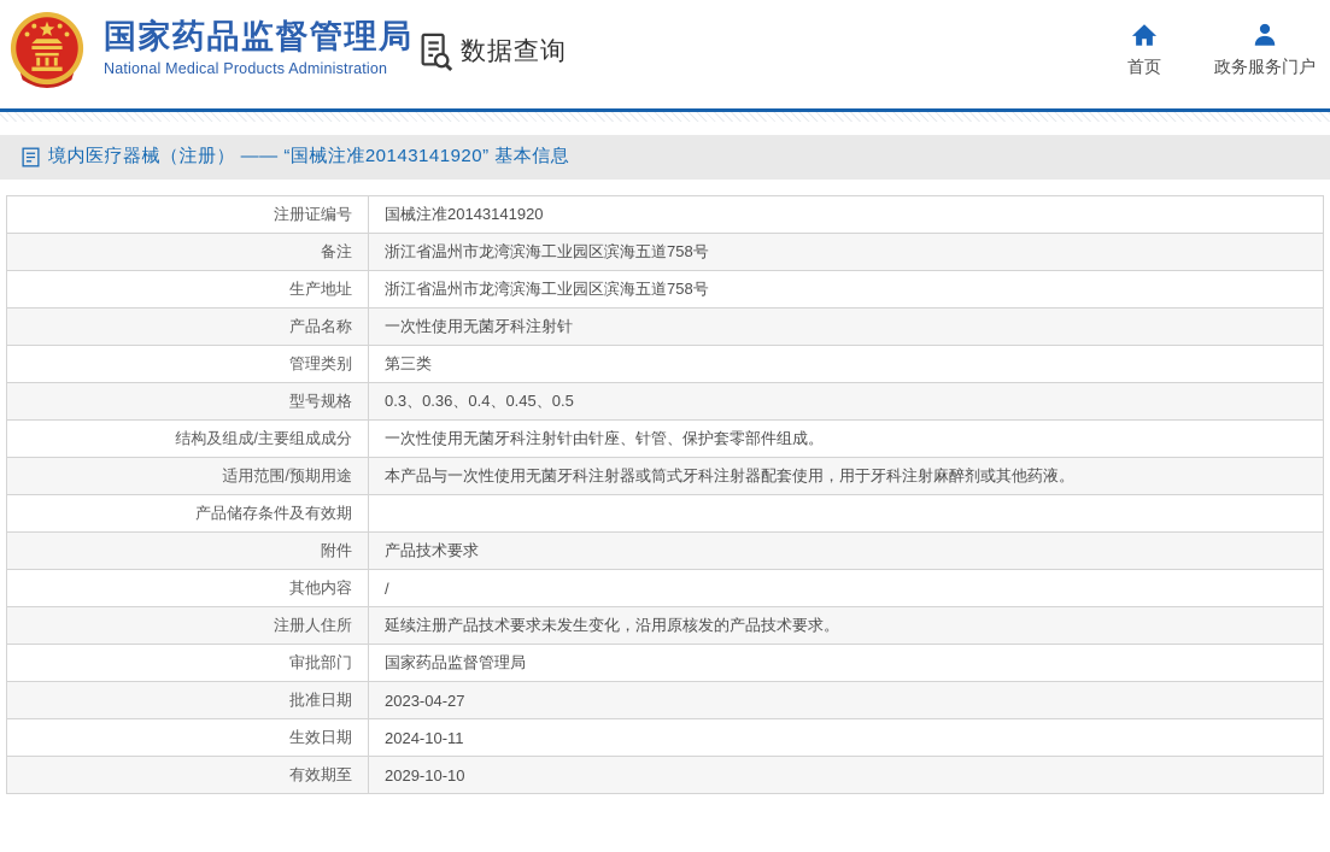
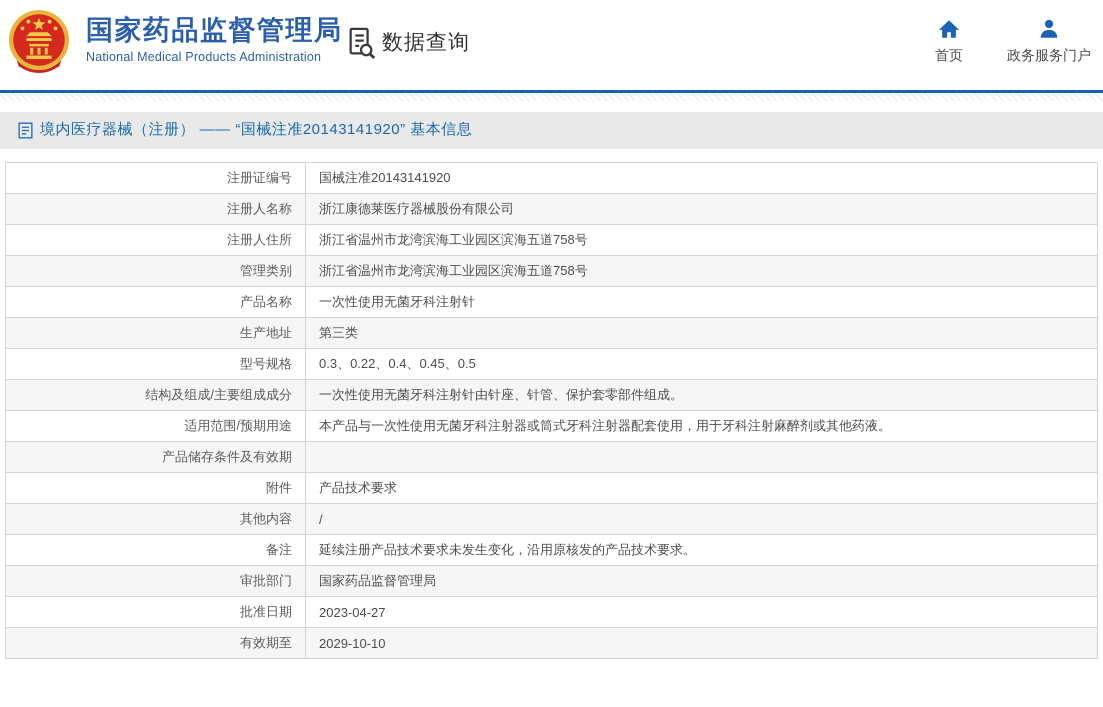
  国家药品监督管理局
  National Medical Products Administration
  数据查询
  首页
  政务服务门户
  境内医疗器械（注册） —— “国械注准20143141920” 基本信息
  注册证编号	国械注准20143141920
+ 注册人名称	浙江康德莱医疗器械股份有限公司
- 备注	浙江省温州市龙湾滨海工业园区滨海五道758号
+ 注册人住所	浙江省温州市龙湾滨海工业园区滨海五道758号
- 生产地址	浙江省温州市龙湾滨海工业园区滨海五道758号
+ 管理类别	浙江省温州市龙湾滨海工业园区滨海五道758号
  产品名称	一次性使用无菌牙科注射针
- 管理类别	第三类
+ 生产地址	第三类
- 型号规格	0.3、0.36、0.4、0.45、0.5
+ 型号规格	0.3、0.22、0.4、0.45、0.5
  结构及组成/主要组成成分	一次性使用无菌牙科注射针由针座、针管、保护套零部件组成。
  适用范围/预期用途	本产品与一次性使用无菌牙科注射器或筒式牙科注射器配套使用，用于牙科注射麻醉剂或其他药液。
  产品储存条件及有效期
  附件	产品技术要求
  其他内容	/
- 注册人住所	延续注册产品技术要求未发生变化，沿用原核发的产品技术要求。
+ 备注	延续注册产品技术要求未发生变化，沿用原核发的产品技术要求。
  审批部门	国家药品监督管理局
  批准日期	2023-04-27
- 生效日期	2024-10-11
  有效期至	2029-10-10
